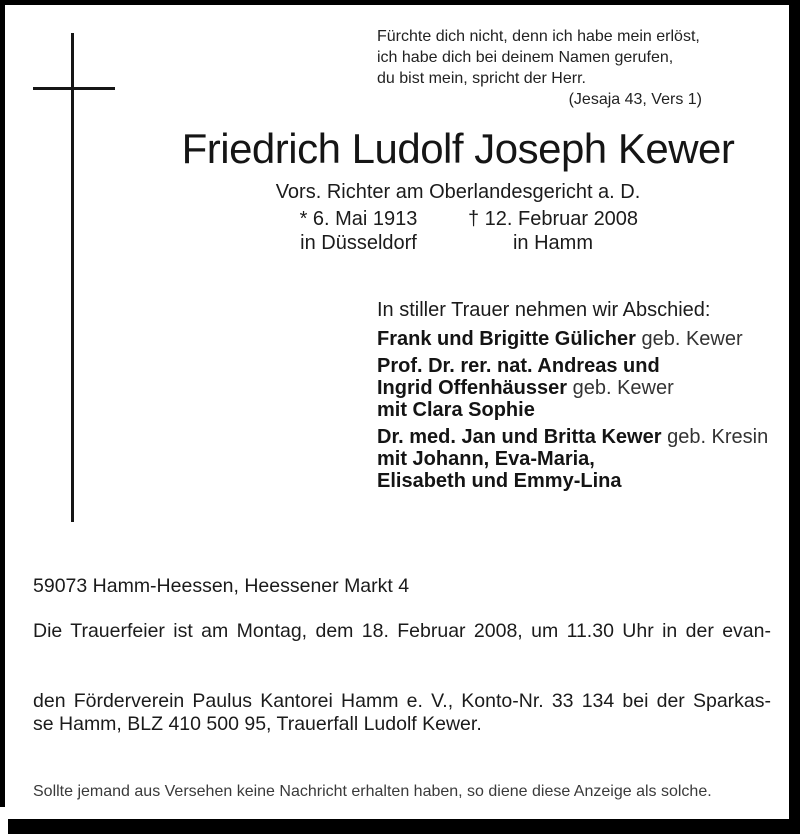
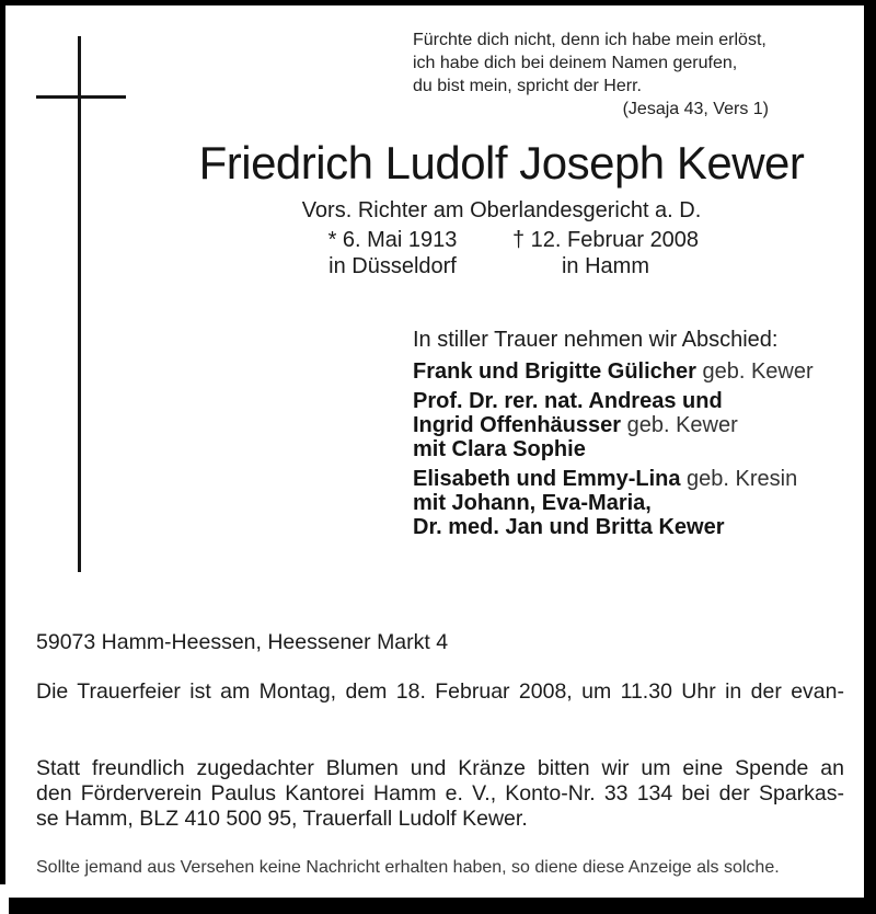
  Fürchte dich nicht, denn ich habe mein erlöst,
  ich habe dich bei deinem Namen gerufen,
  du bist mein, spricht der Herr.
  (Jesaja 43, Vers 1)
  Friedrich Ludolf Joseph Kewer
  Vors. Richter am Oberlandesgericht a. D.
  * 6. Mai 1913
  in Düsseldorf
  † 12. Februar 2008
  in Hamm
  In stiller Trauer nehmen wir Abschied:
  Frank und Brigitte Gülicher geb. Kewer
  Prof. Dr. rer. nat. Andreas und
  Ingrid Offenhäusser geb. Kewer
  mit Clara Sophie
- Dr. med. Jan und Britta Kewer geb. Kresin
+ Elisabeth und Emmy-Lina geb. Kresin
  mit Johann, Eva-Maria,
- Elisabeth und Emmy-Lina
+ Dr. med. Jan und Britta Kewer
  59073 Hamm-Heessen, Heessener Markt 4
  Die Trauerfeier ist am Montag, dem 18. Februar 2008, um 11.30 Uhr in der evan-
+ Statt freundlich zugedachter Blumen und Kränze bitten wir um eine Spende an
  den Förderverein Paulus Kantorei Hamm e. V., Konto-Nr. 33 134 bei der Sparkas-
  se Hamm, BLZ 410 500 95, Trauerfall Ludolf Kewer.
  Sollte jemand aus Versehen keine Nachricht erhalten haben, so diene diese Anzeige als solche.
